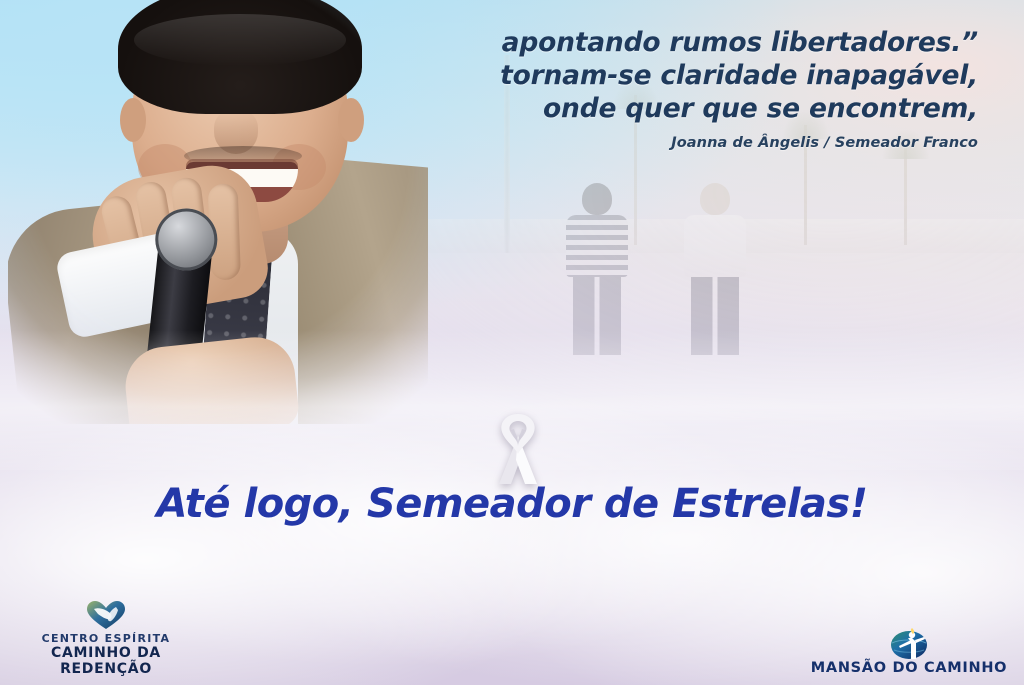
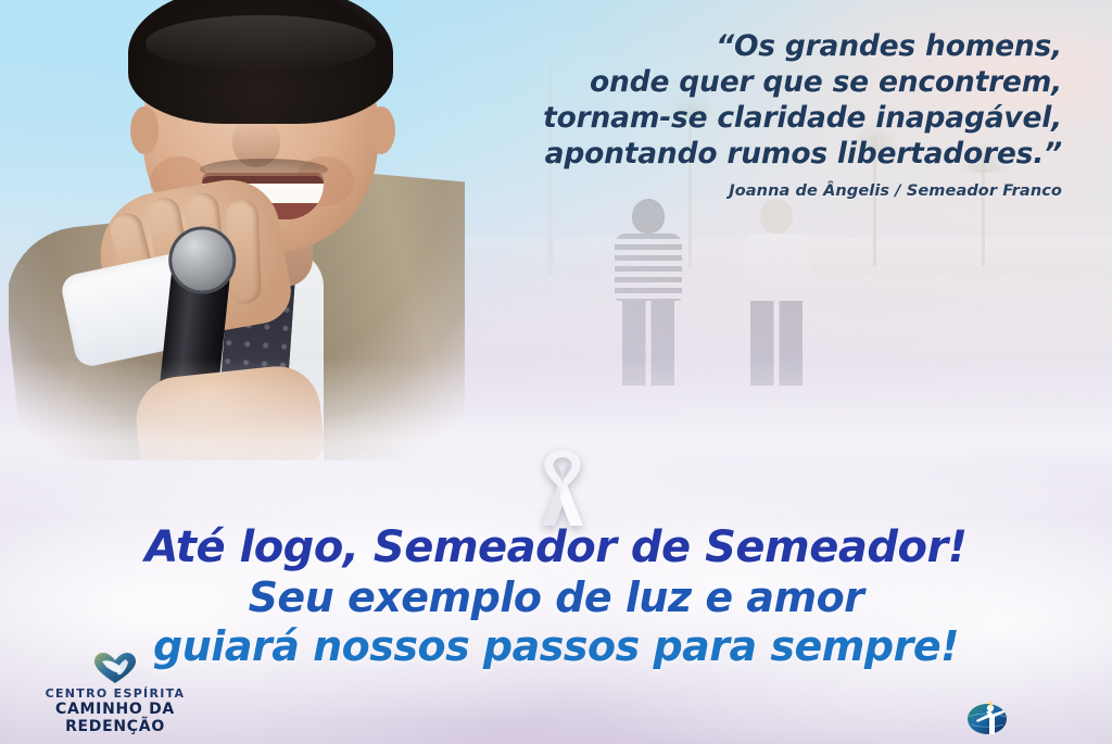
+ “Os grandes homens,
- apontando rumos libertadores.”
+ onde quer que se encontrem,
  tornam-se claridade inapagável,
- onde quer que se encontrem,
+ apontando rumos libertadores.”
  Joanna de Ângelis / Semeador Franco
- Até logo, Semeador de Estrelas!
+ Até logo, Semeador de Semeador!
+ Seu exemplo de luz e amor
+ guiará nossos passos para sempre!
  CENTRO ESPÍRITA
  CAMINHO DA REDENÇÃO
- MANSÃO DO CAMINHO
